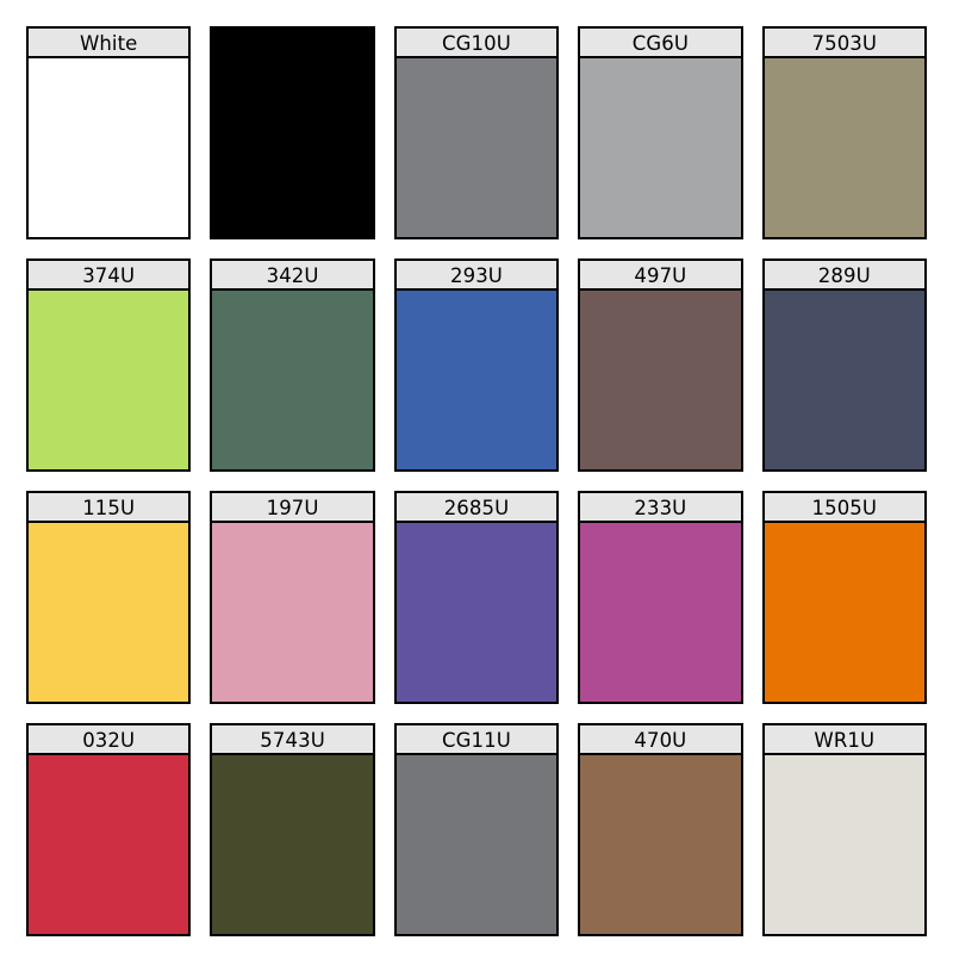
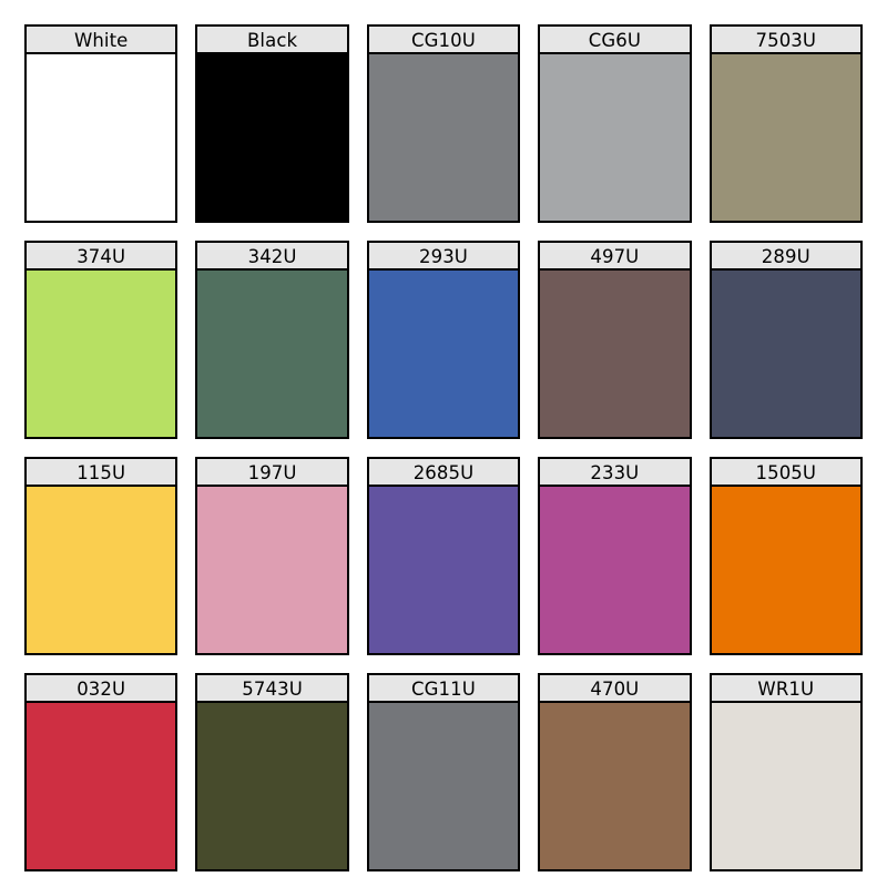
  White
+ Black
  CG10U
  CG6U
  7503U
  374U
  342U
  293U
  497U
  289U
  115U
  197U
  2685U
  233U
  1505U
  032U
  5743U
  CG11U
  470U
  WR1U
